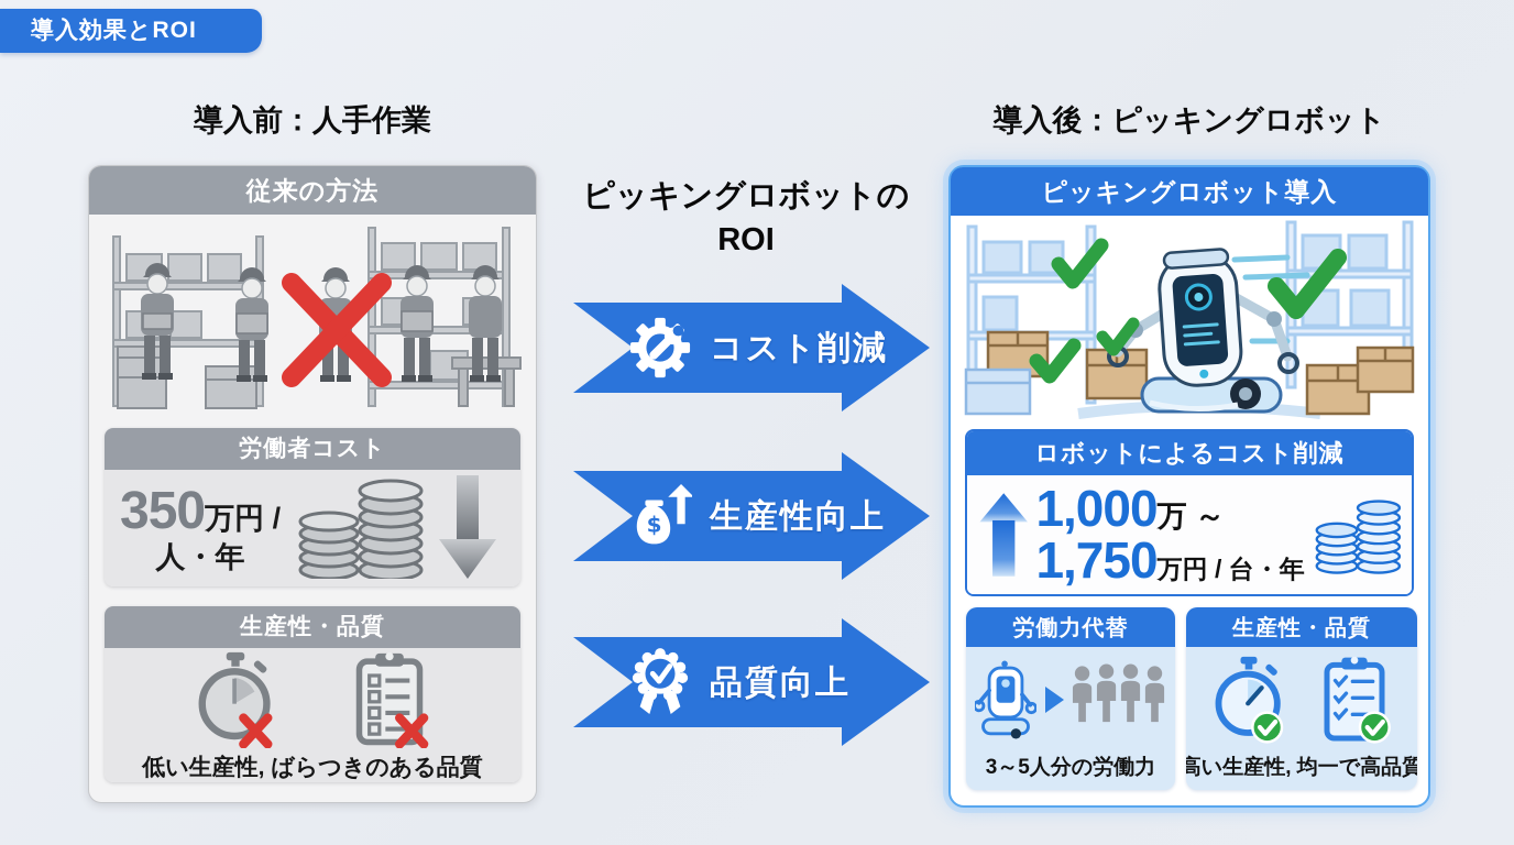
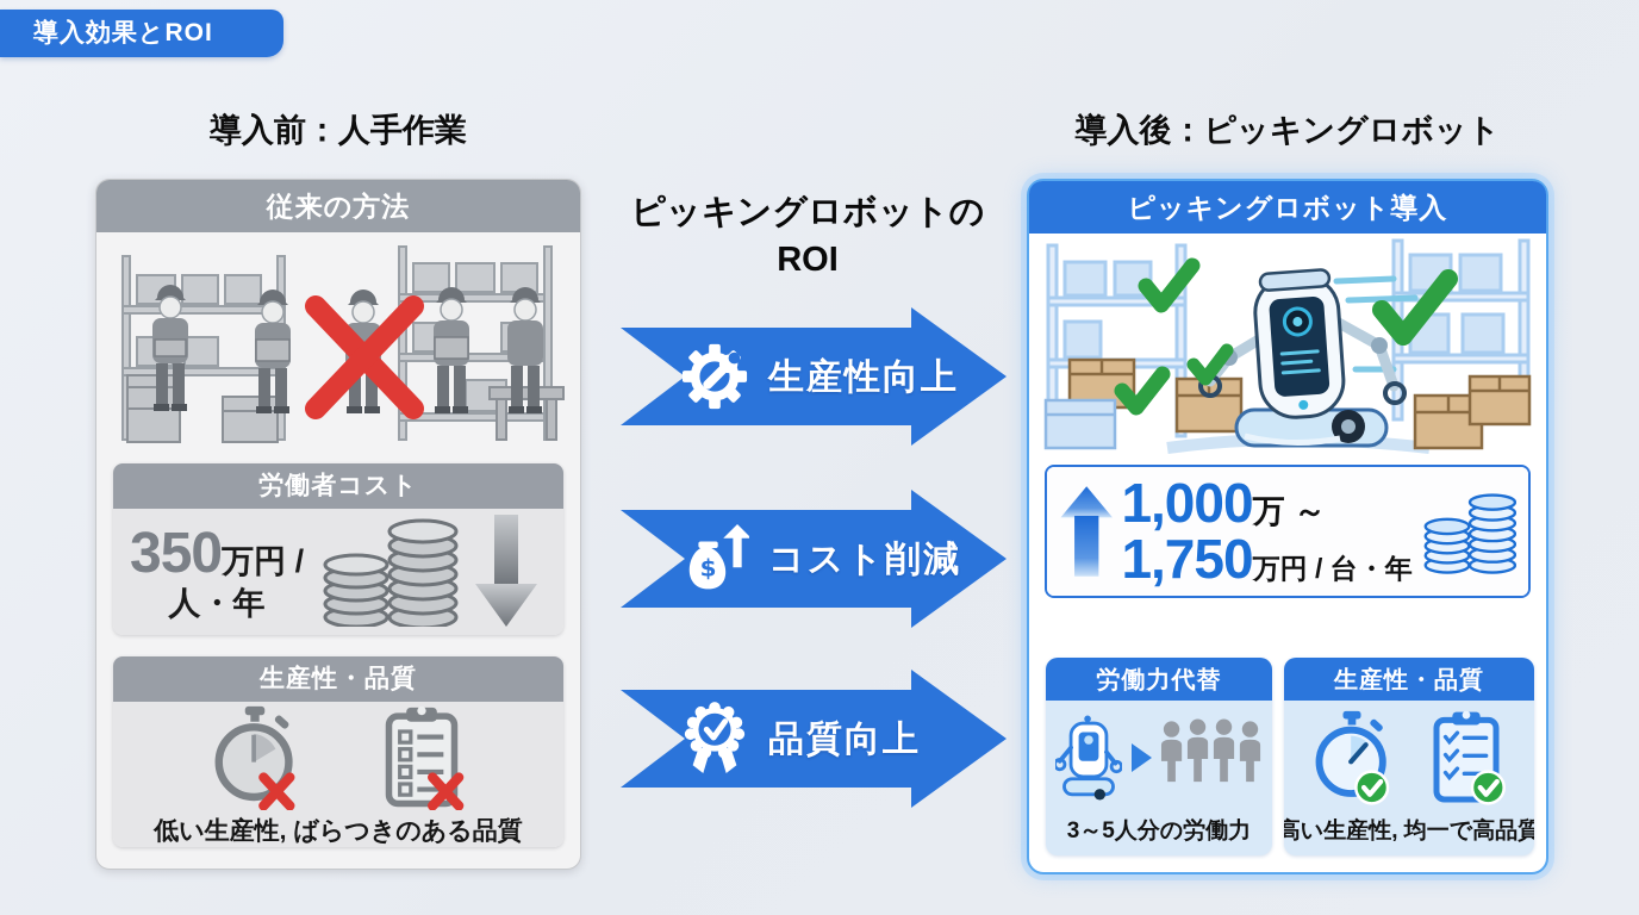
  導入効果とROI
  導入前：人手作業
  導入後：ピッキングロボット
  従来の方法
  労働者コスト
  350万円 /
  人・年
  生産性・品質
  低い生産性, ばらつきのある品質
  ピッキングロボットの
  ROI
- コスト削減
+ 生産性向上
  $
- 生産性向上
+ コスト削減
  品質向上
  ピッキングロボット導入
- ロボットによるコスト削減
  1,000万 ～
  1,750万円 / 台・年
  労働力代替
  3～5人分の労働力
  生産性・品質
  高い生産性, 均一で高品質
